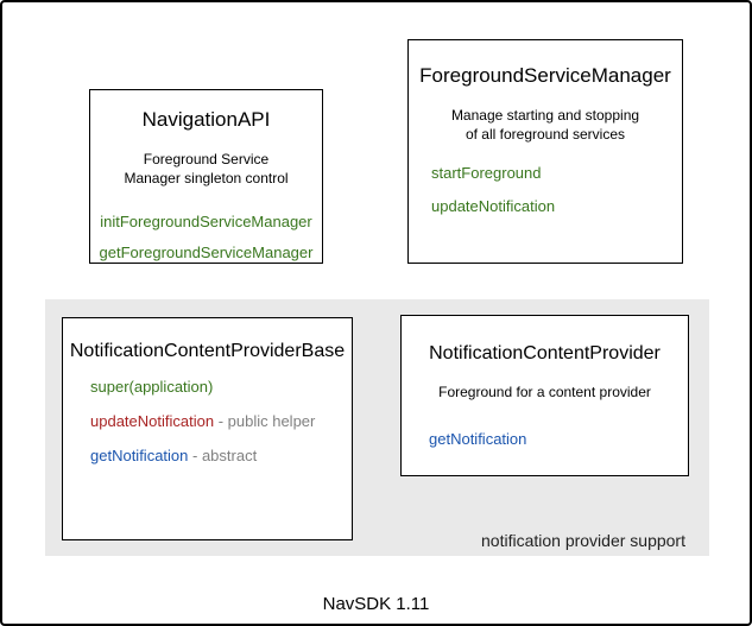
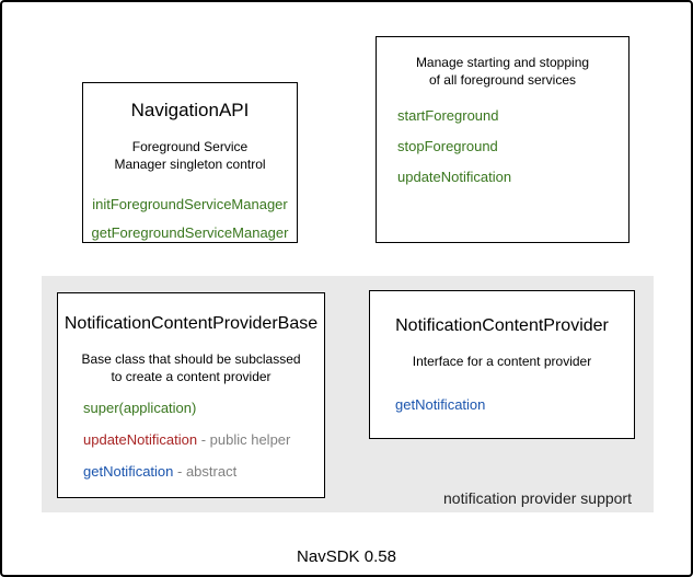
  notification provider support
  NavigationAPI
  Foreground Service
  Manager singleton control
  initForegroundServiceManager
  getForegroundServiceManager
- ForegroundServiceManager
  Manage starting and stopping
  of all foreground services
  startForeground
+ stopForeground
  updateNotification
  NotificationContentProviderBase
+ Base class that should be subclassed
+ to create a content provider
  super(application)
  updateNotification - public helper
  getNotification - abstract
  NotificationContentProvider
- Foreground for a content provider
+ Interface for a content provider
  getNotification
- NavSDK 1.11
+ NavSDK 0.58
